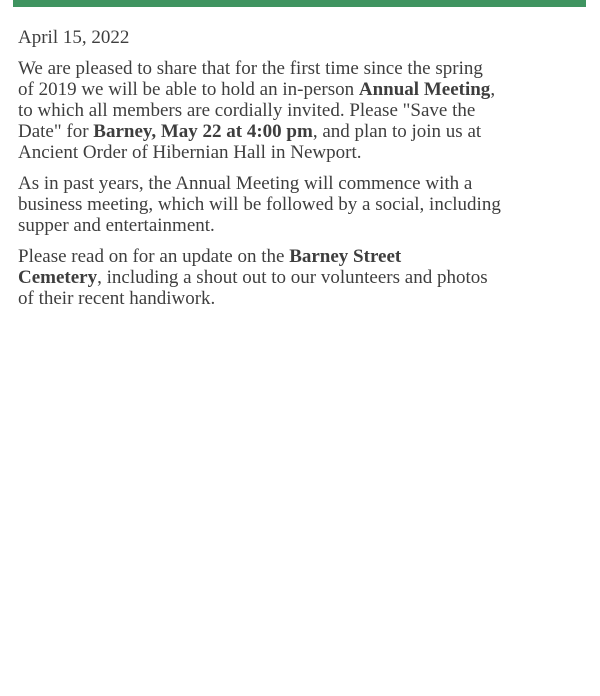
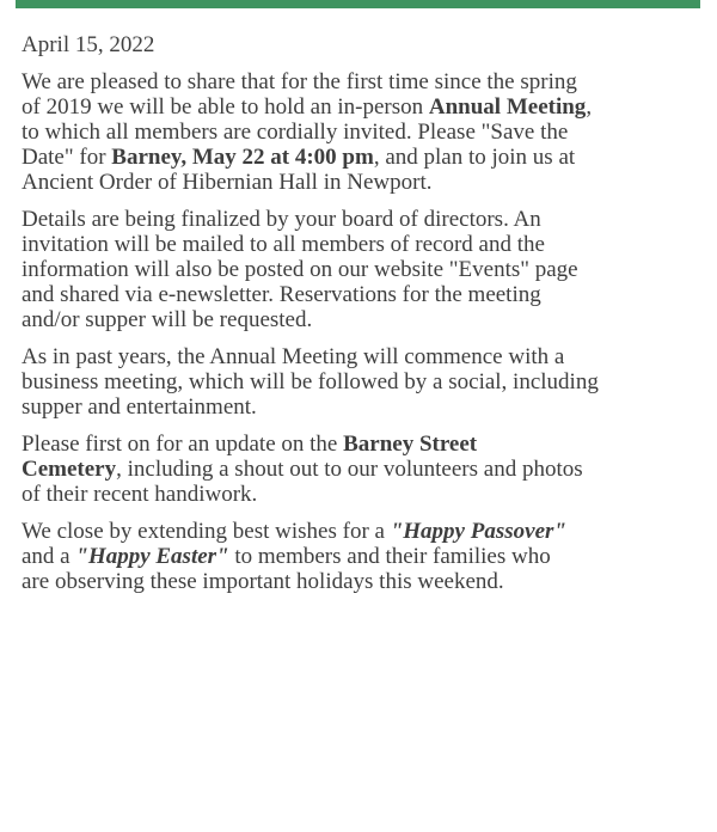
  April 15, 2022
  We are pleased to share that for the first time since the spring
  of 2019 we will be able to hold an in-person Annual Meeting,
  to which all members are cordially invited. Please "Save the
  Date" for Barney, May 22 at 4:00 pm, and plan to join us at
  Ancient Order of Hibernian Hall in Newport.
+ Details are being finalized by your board of directors. An
+ invitation will be mailed to all members of record and the
+ information will also be posted on our website "Events" page
+ and shared via e-newsletter. Reservations for the meeting
+ and/or supper will be requested.
  As in past years, the Annual Meeting will commence with a
  business meeting, which will be followed by a social, including
  supper and entertainment.
- Please read on for an update on the Barney Street
+ Please first on for an update on the Barney Street
  Cemetery, including a shout out to our volunteers and photos
  of their recent handiwork.
+ We close by extending best wishes for a "Happy Passover"
+ and a "Happy Easter" to members and their families who
+ are observing these important holidays this weekend.
